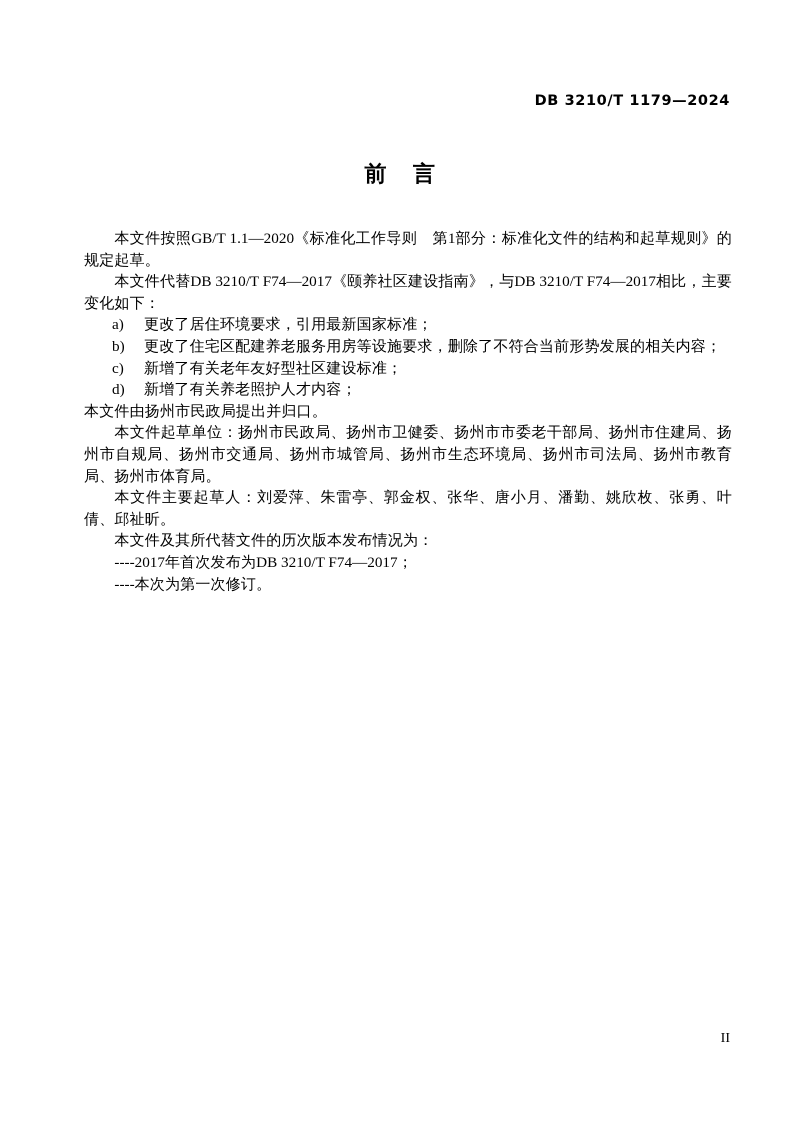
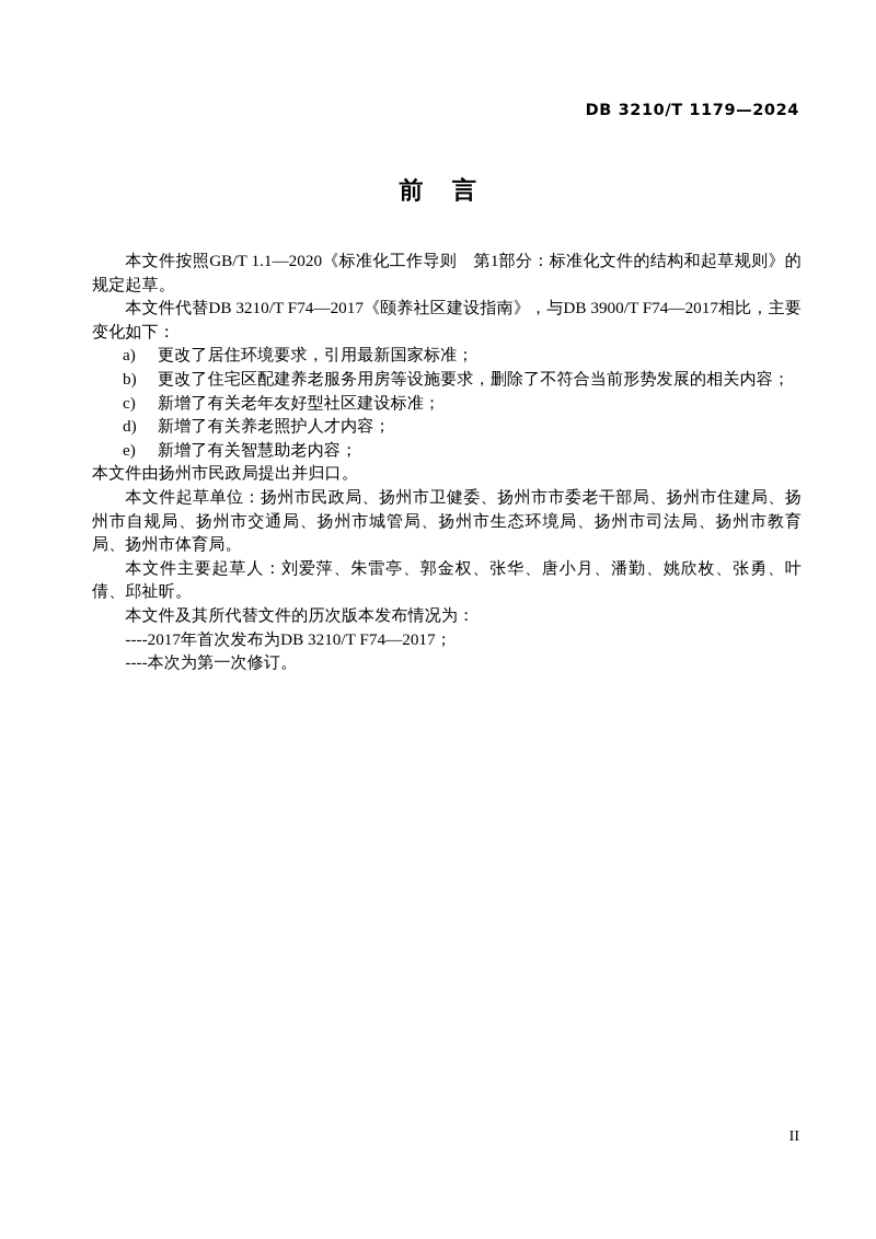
  DB 3210/T 1179—2024
  前 言
  本文件按照GB/T 1.1—2020《标准化工作导则 第1部分：标准化文件的结构和起草规则》的规定起草。
- 本文件代替DB 3210/T F74—2017《颐养社区建设指南》，与DB 3210/T F74—2017相比，主要变化如下：
+ 本文件代替DB 3210/T F74—2017《颐养社区建设指南》，与DB 3900/T F74—2017相比，主要变化如下：
  a)
  更改了居住环境要求，引用最新国家标准；
  b)
  更改了住宅区配建养老服务用房等设施要求，删除了不符合当前形势发展的相关内容；
  c)
  新增了有关老年友好型社区建设标准；
  d)
  新增了有关养老照护人才内容；
+ e)
+ 新增了有关智慧助老内容；
  本文件由扬州市民政局提出并归口。
  本文件起草单位：扬州市民政局、扬州市卫健委、扬州市市委老干部局、扬州市住建局、扬州市自规局、扬州市交通局、扬州市城管局、扬州市生态环境局、扬州市司法局、扬州市教育局、扬州市体育局。
  本文件主要起草人：刘爱萍、朱雷亭、郭金权、张华、唐小月、潘勤、姚欣枚、张勇、叶倩、邱祉昕。
  本文件及其所代替文件的历次版本发布情况为：
  ----2017年首次发布为DB 3210/T F74—2017；
  ----本次为第一次修订。
  II
